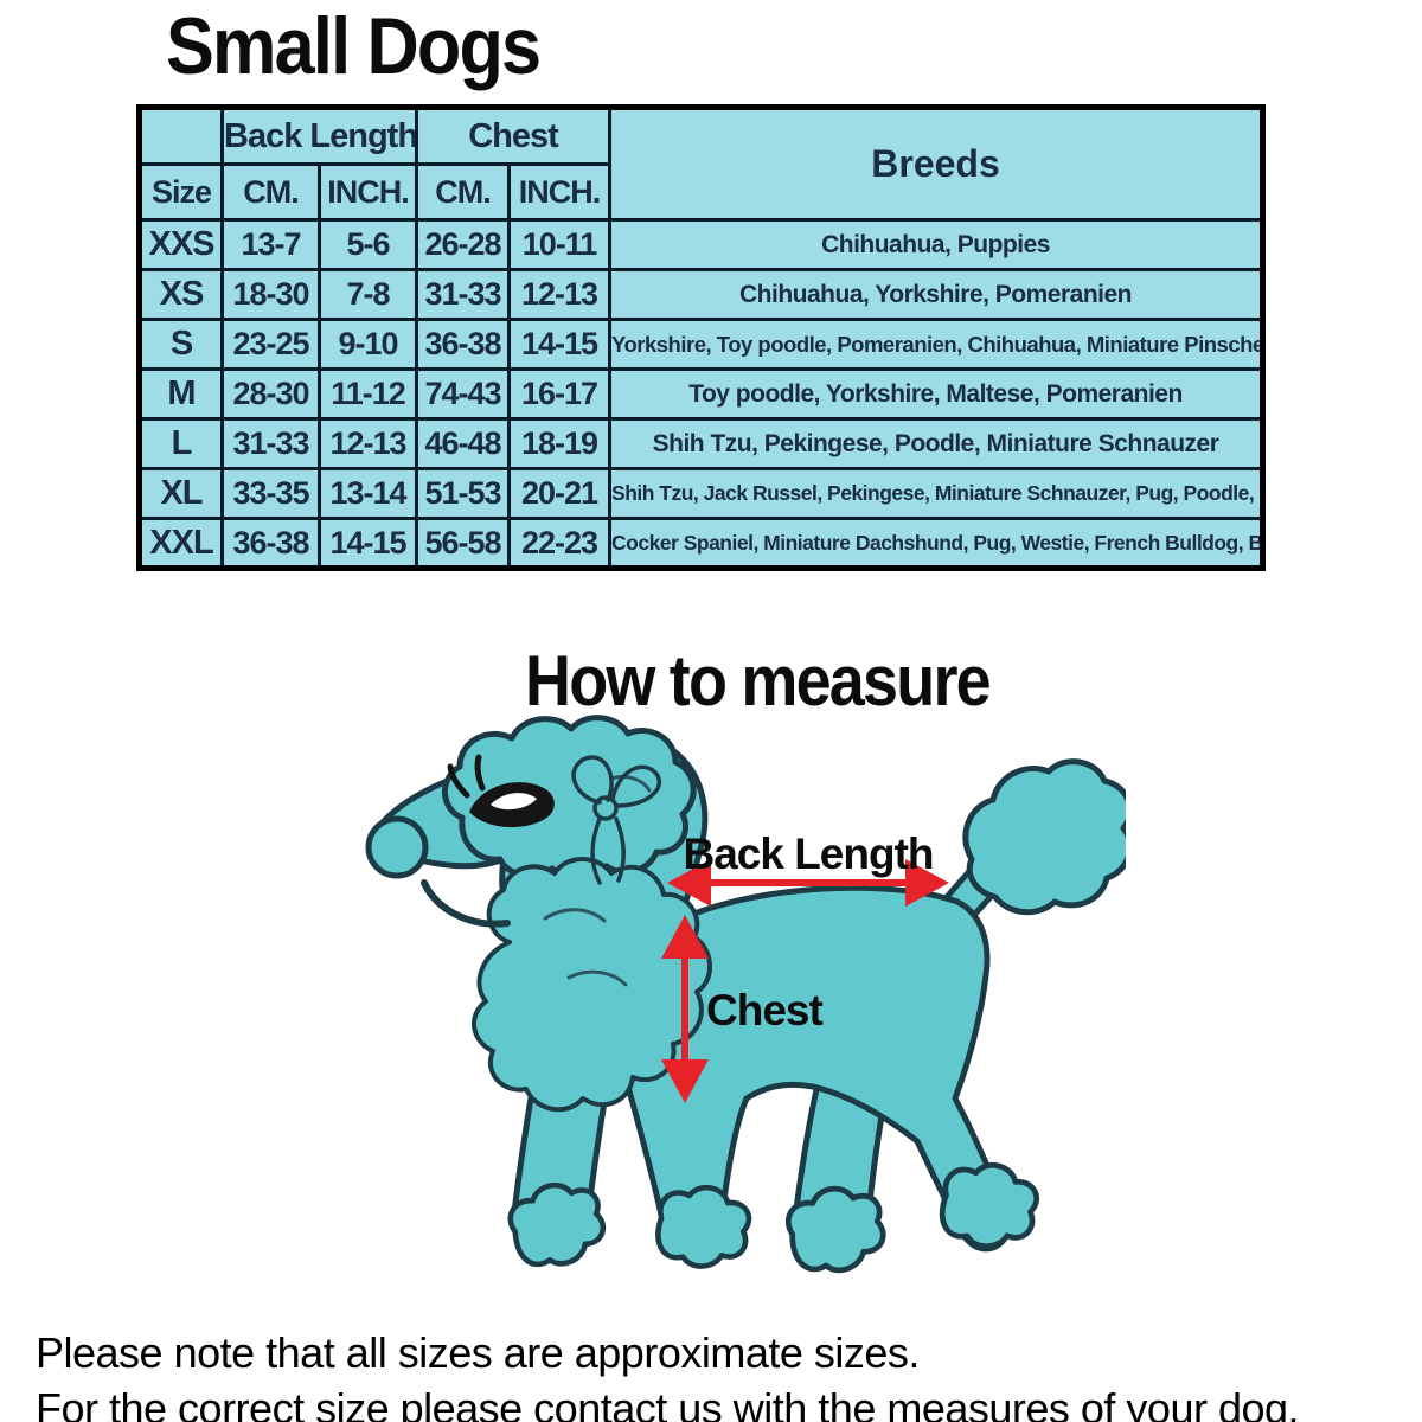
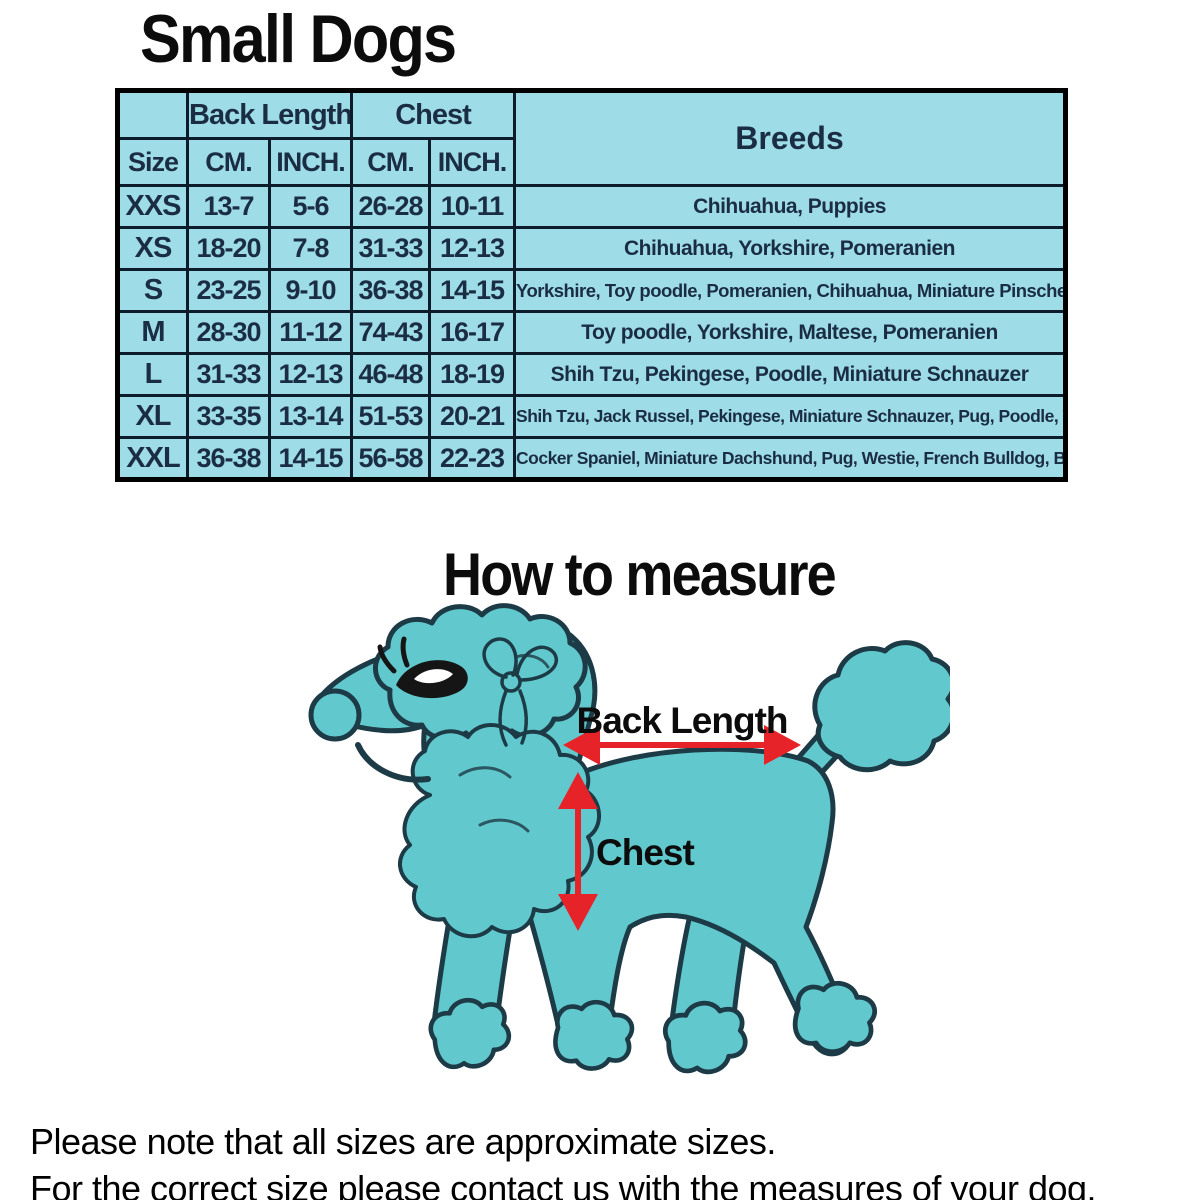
  Small Dogs
  	Back Length	Chest	Breeds
  Size	CM.	INCH.	CM.	INCH.
  XXS	13-7	5-6	26-28	10-11	Chihuahua, Puppies
- XS	18-30	7-8	31-33	12-13	Chihuahua, Yorkshire, Pomeranien
+ XS	18-20	7-8	31-33	12-13	Chihuahua, Yorkshire, Pomeranien
  S	23-25	9-10	36-38	14-15	Yorkshire, Toy poodle, Pomeranien, Chihuahua, Miniature Pinsche
  M	28-30	11-12	74-43	16-17	Toy poodle, Yorkshire, Maltese, Pomeranien
  L	31-33	12-13	46-48	18-19	Shih Tzu, Pekingese, Poodle, Miniature Schnauzer
  XL	33-35	13-14	51-53	20-21	Shih Tzu, Jack Russel, Pekingese, Miniature Schnauzer, Pug, Poodle,
  XXL	36-38	14-15	56-58	22-23	Cocker Spaniel, Miniature Dachshund, Pug, Westie, French Bulldog, B
  How to measure
  Back Length
  Chest
  Please note that all sizes are approximate sizes.
  For the correct size please contact us with the measures of your dog.
